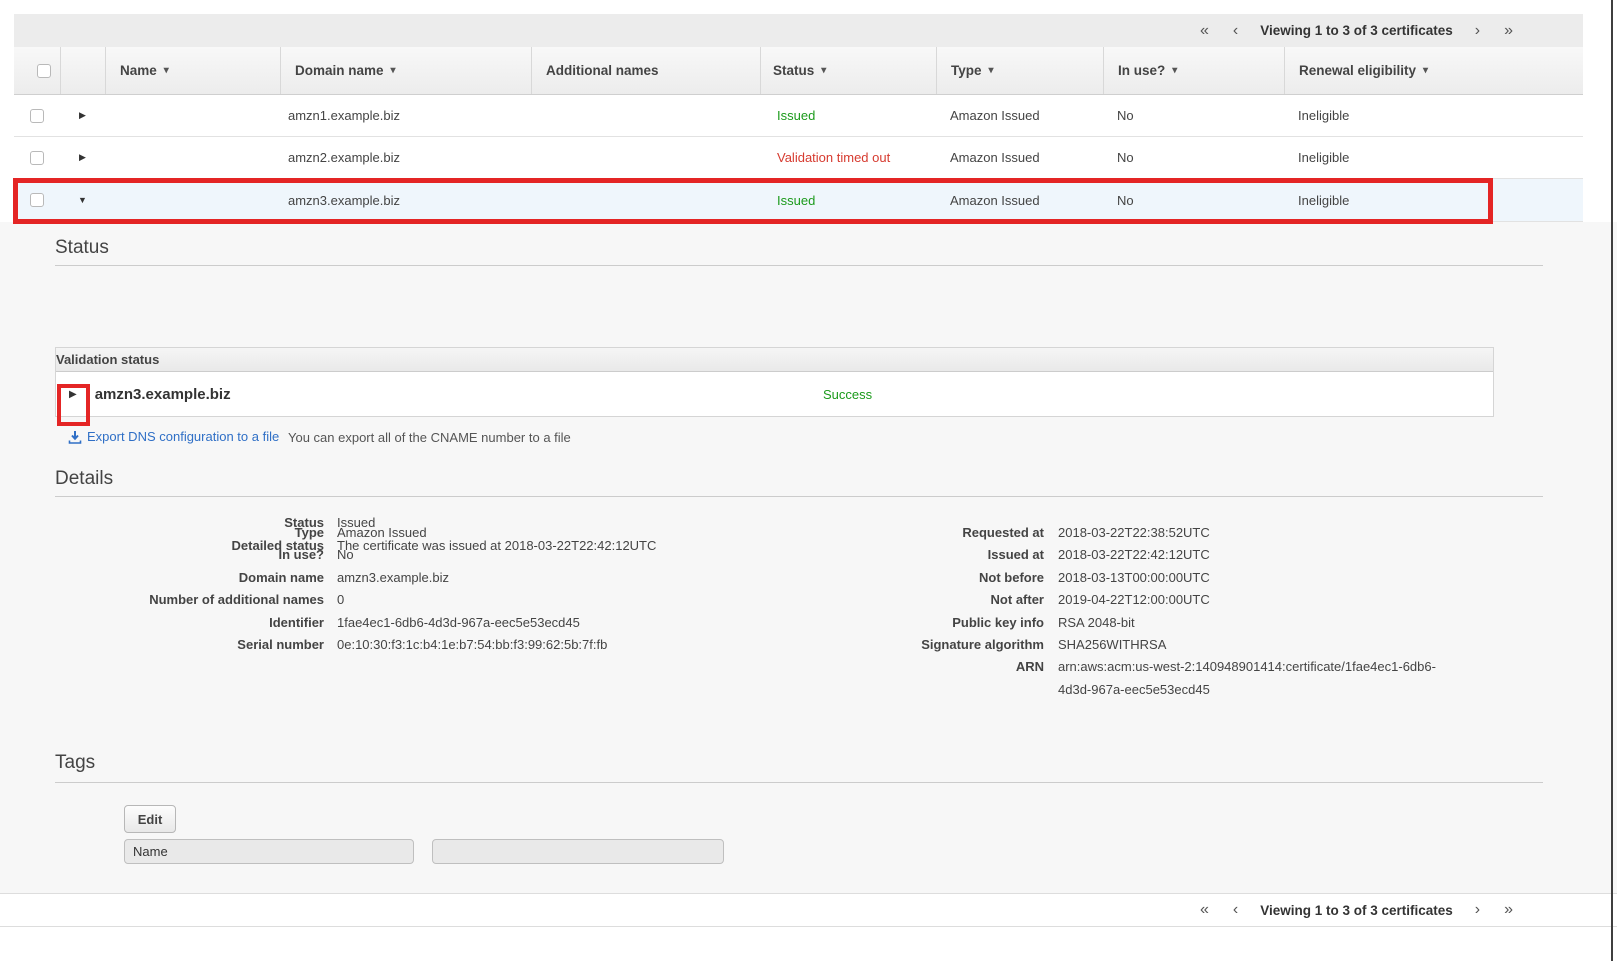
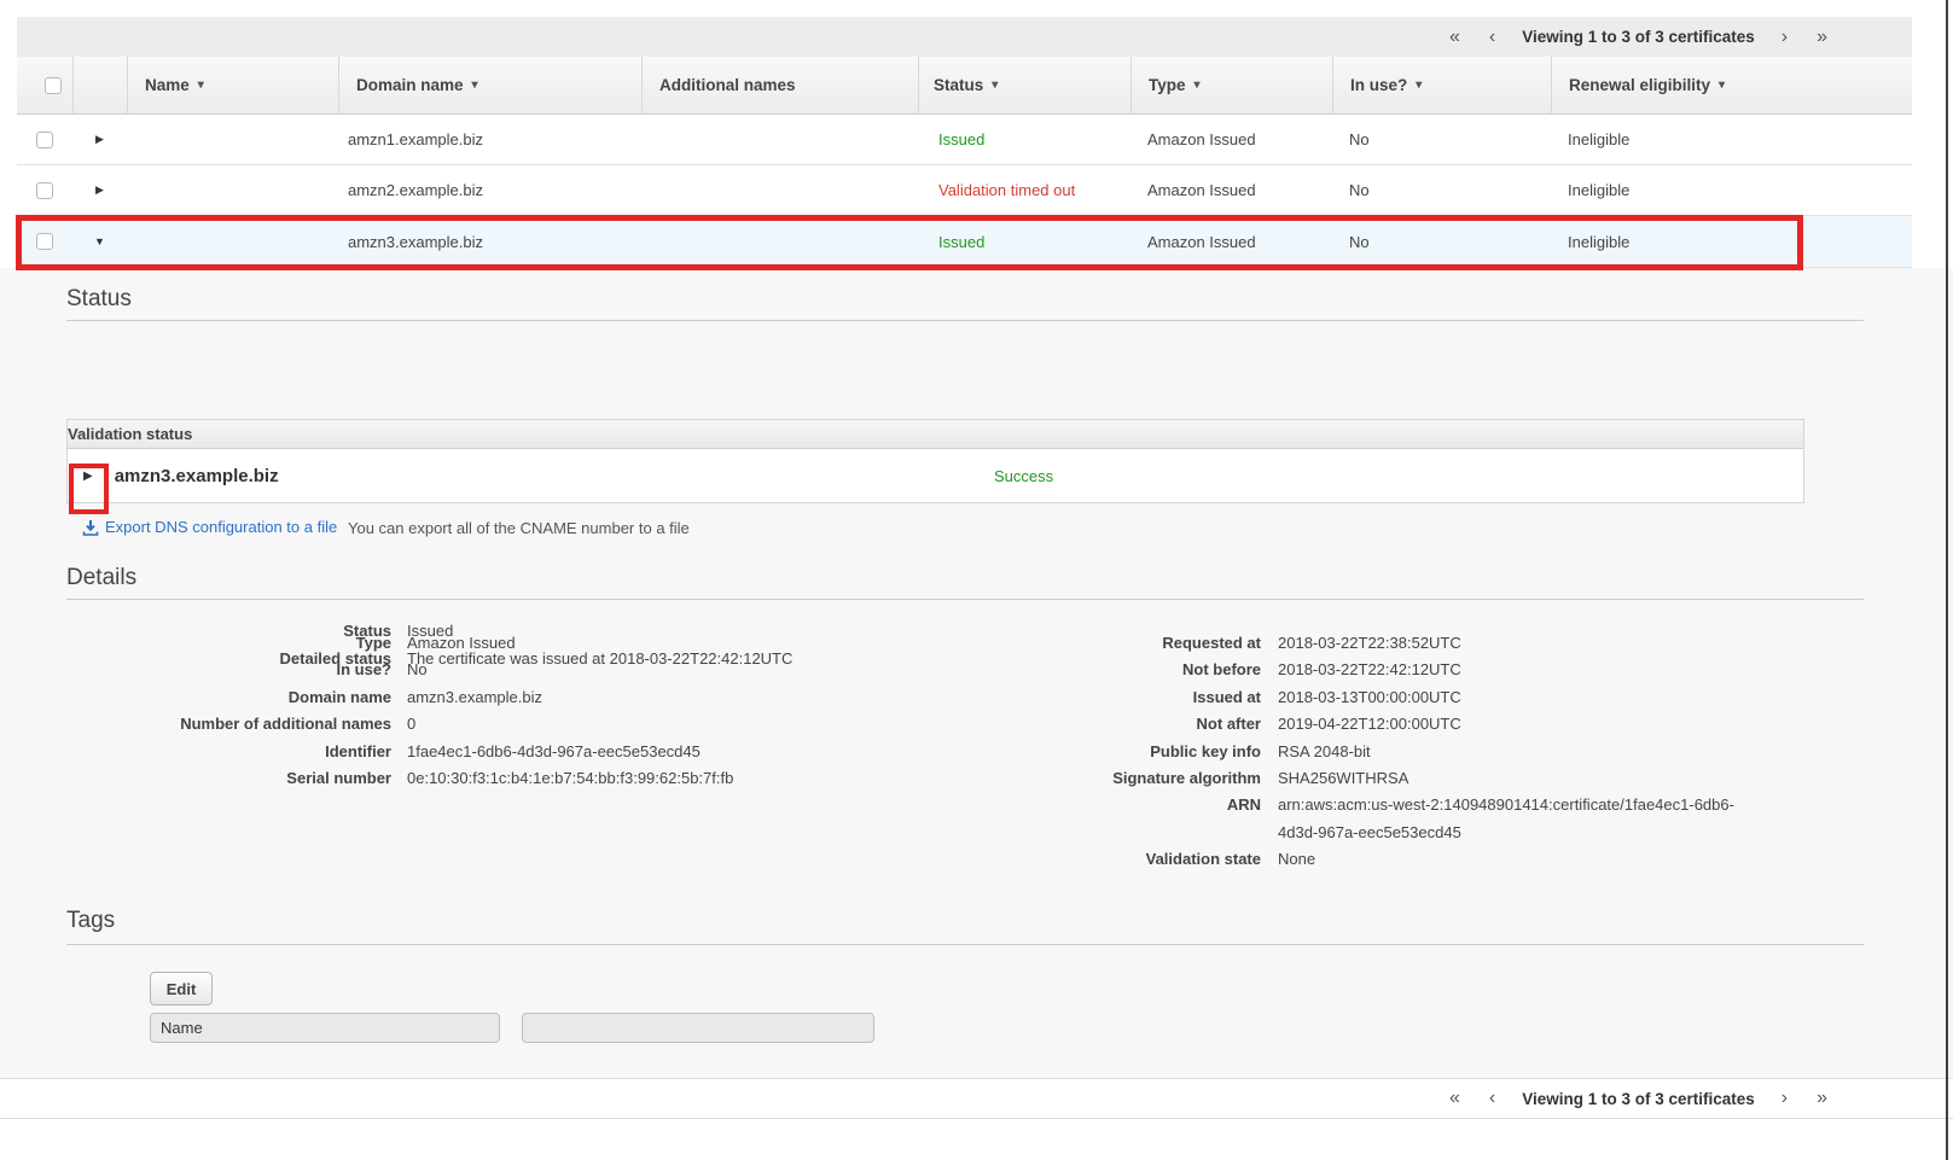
  «
  ‹
  Viewing 1 to 3 of 3 certificates
  ›
  »
  Name
  ▾
  Domain name
  ▾
  Additional names
  Status
  ▾
  Type
  ▾
  In use?
  ▾
  Renewal eligibility
  ▾
  ▶
  amzn1.example.biz
  Issued
  Amazon Issued
  No
  Ineligible
  ▶
  amzn2.example.biz
  Validation timed out
  Amazon Issued
  No
  Ineligible
  ▼
  amzn3.example.biz
  Issued
  Amazon Issued
  No
  Ineligible
  Status
  Status
  Issued
  Detailed status
  The certificate was issued at 2018-03-22T22:42:12UTC
  Validation status
  ▶
  amzn3.example.biz
  Success
  Export DNS configuration to a file
  You can export all of the CNAME number to a file
  Details
  Type
  Amazon Issued
  In use?
  No
  Domain name
  amzn3.example.biz
  Number of additional names
  0
  Identifier
  1fae4ec1-6db6-4d3d-967a-eec5e53ecd45
  Serial number
  0e:10:30:f3:1c:b4:1e:b7:54:bb:f3:99:62:5b:7f:fb
  Requested at
  2018-03-22T22:38:52UTC
- Issued at
+ Not before
  2018-03-22T22:42:12UTC
- Not before
+ Issued at
  2018-03-13T00:00:00UTC
  Not after
  2019-04-22T12:00:00UTC
  Public key info
  RSA 2048-bit
  Signature algorithm
  SHA256WITHRSA
  ARN
  arn:aws:acm:us-west-2:140948901414:certificate/1fae4ec1-6db6-4d3d-967a-eec5e53ecd45
+ Validation state
+ None
  Tags
  Edit
  Name
  «
  ‹
  Viewing 1 to 3 of 3 certificates
  ›
  »
